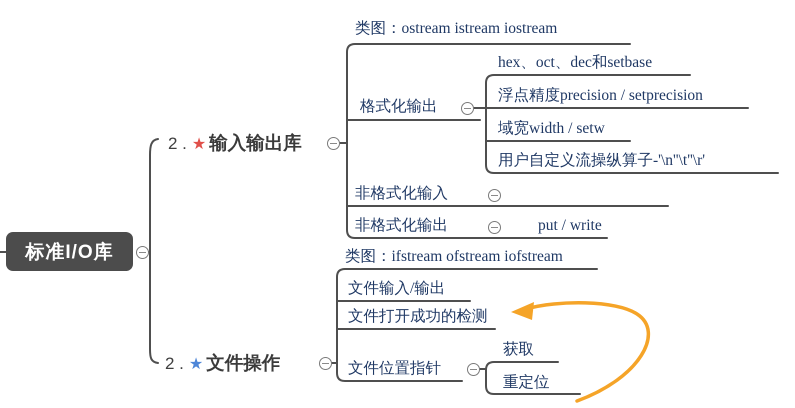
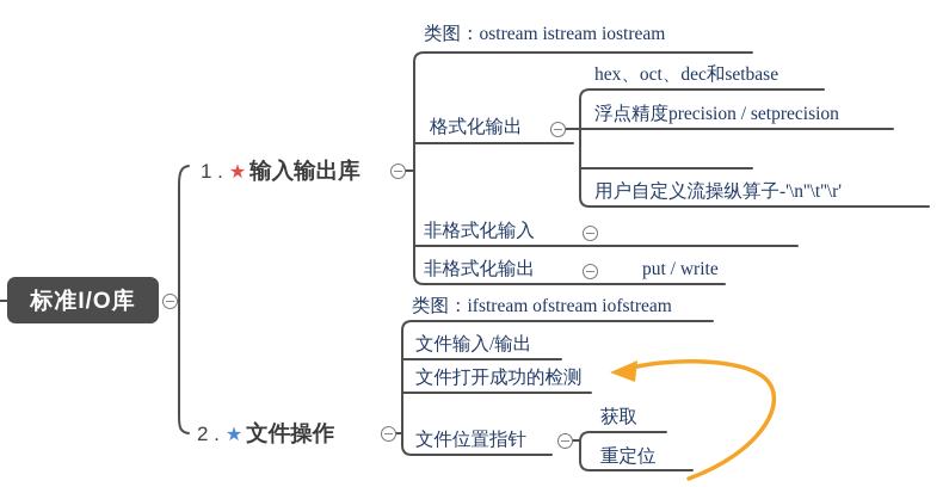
  标准I/O库
- 2 . ★ 输入输出库
+ 1 . ★ 输入输出库
  2 . ★ 文件操作
  类图：ostream istream iostream
  格式化输出
  hex、oct、dec和setbase
  浮点精度precision / setprecision
- 域宽width / setw
  用户自定义流操纵算子-'\n''\t''\r'
  非格式化输入
  非格式化输出
  put / write
  类图：ifstream ofstream iofstream
  文件输入/输出
  文件打开成功的检测
  文件位置指针
  获取
  重定位
